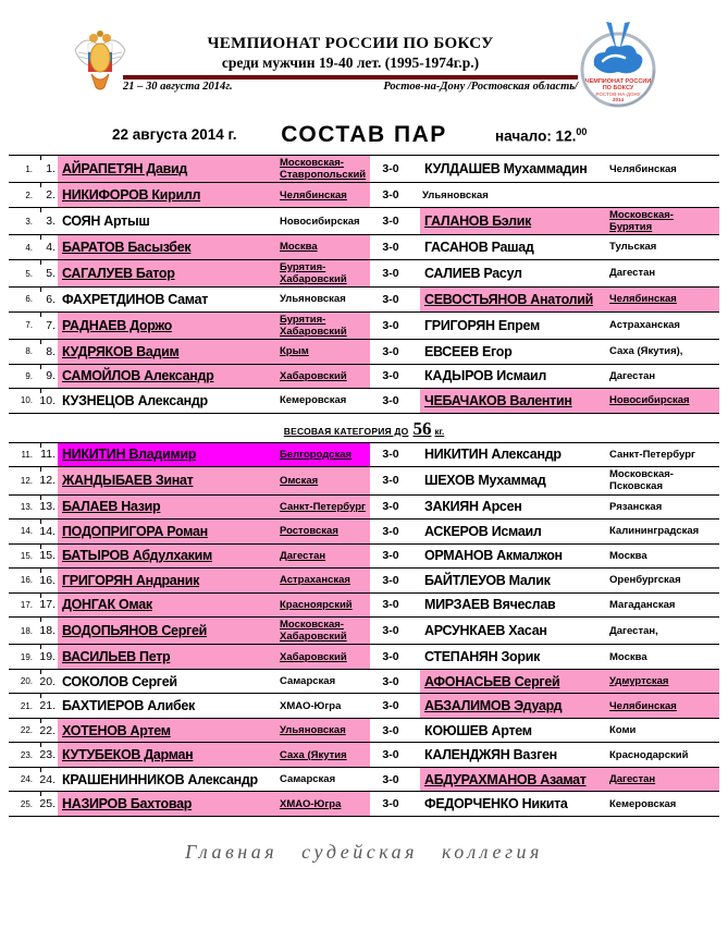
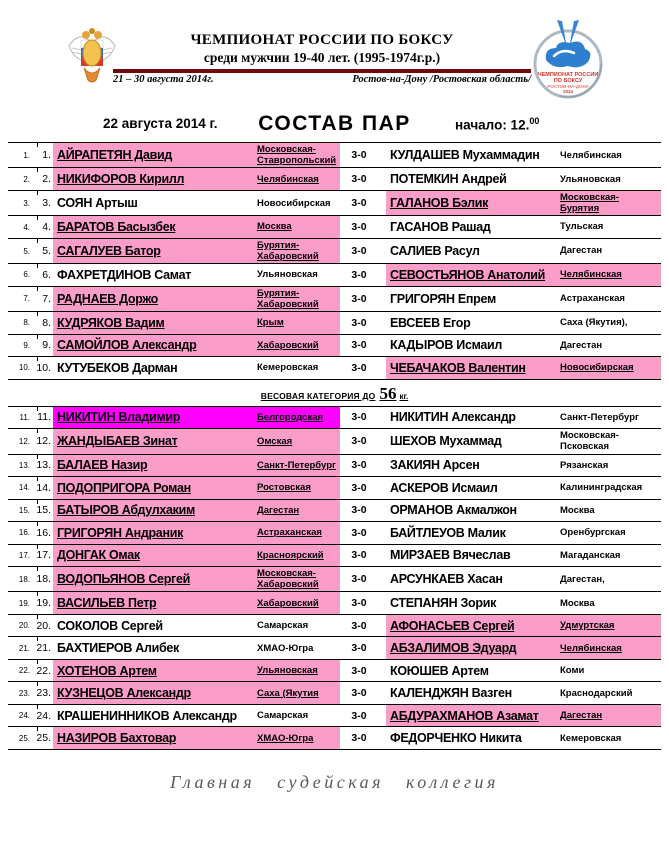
  ЧЕМПИОНАТ РОССИИ ПО БОКСУ
  среди мужчин 19-40 лет. (1995-1974г.р.)
  21 – 30 августа 2014г.
  Ростов-на-Дону /Ростовская область/
  22 августа 2014 г.
  СОСТАВ ПАР
  начало: 12.00
  1.
  1.
  АЙРАПЕТЯН Давид
  Московская-
  Ставропольский
  3-0
  КУЛДАШЕВ Мухаммадин
  Челябинская
  2.
  2.
  НИКИФОРОВ Кирилл
  Челябинская
  3-0
+ ПОТЕМКИН Андрей
  Ульяновская
  3.
  3.
  СОЯН Артыш
  Новосибирская
  3-0
  ГАЛАНОВ Бэлик
  Московская-
  Бурятия
  4.
  4.
  БАРАТОВ Басызбек
  Москва
  3-0
  ГАСАНОВ Рашад
  Тульская
  5.
  5.
  САГАЛУЕВ Батор
  Бурятия-
  Хабаровский
  3-0
  САЛИЕВ Расул
  Дагестан
  6.
  6.
  ФАХРЕТДИНОВ Самат
  Ульяновская
  3-0
  СЕВОСТЬЯНОВ Анатолий
  Челябинская
  7.
  7.
  РАДНАЕВ Доржо
  Бурятия-
  Хабаровский
  3-0
  ГРИГОРЯН Епрем
  Астраханская
  8.
  8.
  КУДРЯКОВ Вадим
  Крым
  3-0
  ЕВСЕЕВ Егор
  Саха (Якутия),
  9.
  9.
  САМОЙЛОВ Александр
  Хабаровский
  3-0
  КАДЫРОВ Исмаил
  Дагестан
  10.
  10.
- КУЗНЕЦОВ Александр
+ КУТУБЕКОВ Дарман
  Кемеровская
  3-0
  ЧЕБАЧАКОВ Валентин
  Новосибирская
  ВЕСОВАЯ КАТЕГОРИЯ ДО 56 кг.
  11.
  11.
  НИКИТИН Владимир
  Белгородская
  3-0
  НИКИТИН Александр
  Санкт-Петербург
  12.
  12.
  ЖАНДЫБАЕВ Зинат
  Омская
  3-0
  ШЕХОВ Мухаммад
  Московская-
  Псковская
  13.
  13.
  БАЛАЕВ Назир
  Санкт-Петербург
  3-0
  ЗАКИЯН Арсен
  Рязанская
  14.
  14.
  ПОДОПРИГОРА Роман
  Ростовская
  3-0
  АСКЕРОВ Исмаил
  Калининградская
  15.
  15.
  БАТЫРОВ Абдулхаким
  Дагестан
  3-0
  ОРМАНОВ Акмалжон
  Москва
  16.
  16.
  ГРИГОРЯН Андраник
  Астраханская
  3-0
  БАЙТЛЕУОВ Малик
  Оренбургская
  17.
  17.
  ДОНГАК Омак
  Красноярский
  3-0
  МИРЗАЕВ Вячеслав
  Магаданская
  18.
  18.
  ВОДОПЬЯНОВ Сергей
  Московская-
  Хабаровский
  3-0
  АРСУНКАЕВ Хасан
  Дагестан,
  19.
  19.
  ВАСИЛЬЕВ Петр
  Хабаровский
  3-0
  СТЕПАНЯН Зорик
  Москва
  20.
  20.
  СОКОЛОВ Сергей
  Самарская
  3-0
  АФОНАСЬЕВ Сергей
  Удмуртская
  21.
  21.
  БАХТИЕРОВ Алибек
  ХМАО-Югра
  3-0
  АБЗАЛИМОВ Эдуард
  Челябинская
  22.
  22.
  ХОТЕНОВ Артем
  Ульяновская
  3-0
  КОЮШЕВ Артем
  Коми
  23.
  23.
- КУТУБЕКОВ Дарман
+ КУЗНЕЦОВ Александр
  Саха (Якутия
  3-0
  КАЛЕНДЖЯН Вазген
  Краснодарский
  24.
  24.
  КРАШЕНИННИКОВ Александр
  Самарская
  3-0
  АБДУРАХМАНОВ Азамат
  Дагестан
  25.
  25.
  НАЗИРОВ Бахтовар
  ХМАО-Югра
  3-0
  ФЕДОРЧЕНКО Никита
  Кемеровская
  Главная судейская коллегия
